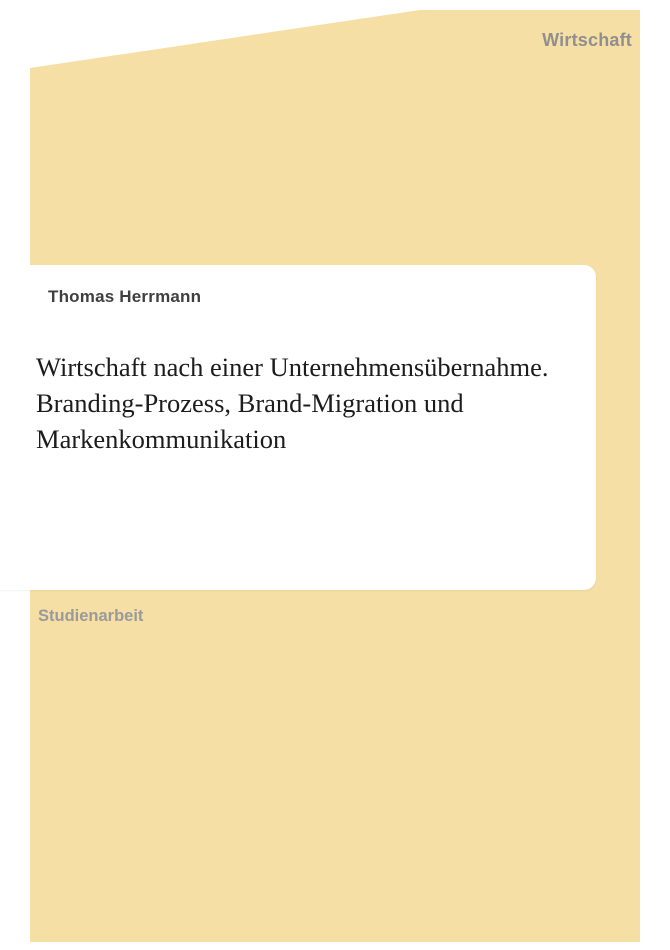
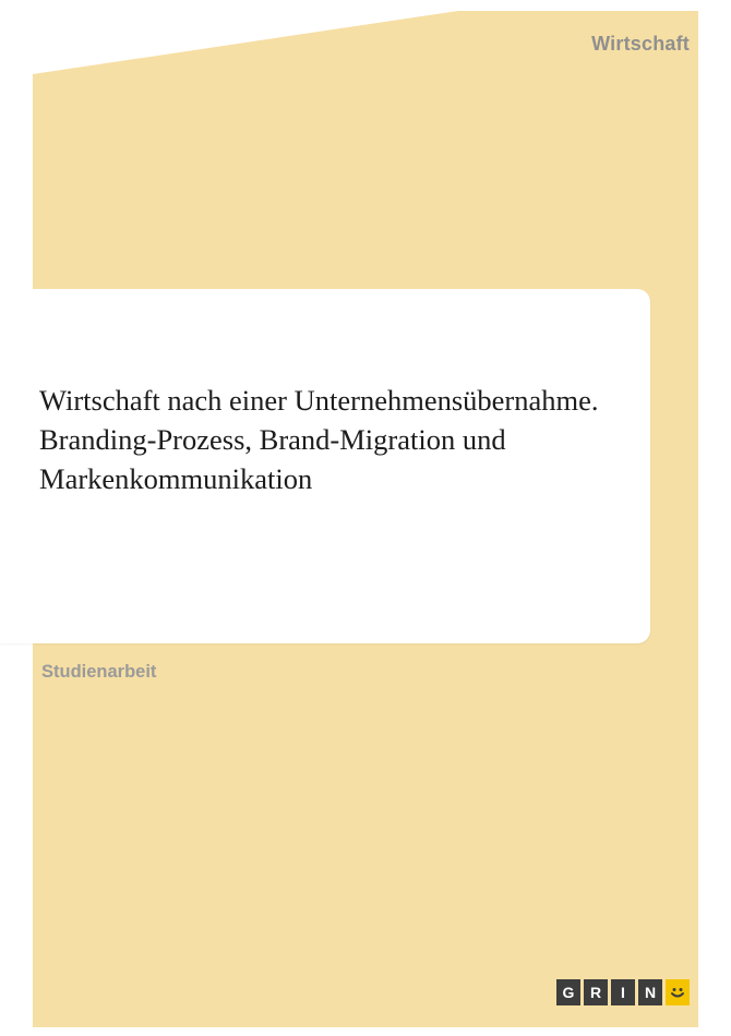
  Wirtschaft
- Thomas Herrmann
  Wirtschaft nach einer Unternehmensübernahme. Branding-Prozess, Brand-Migration und Markenkommunikation
  Studienarbeit
+ G
+ R
+ I
+ N
